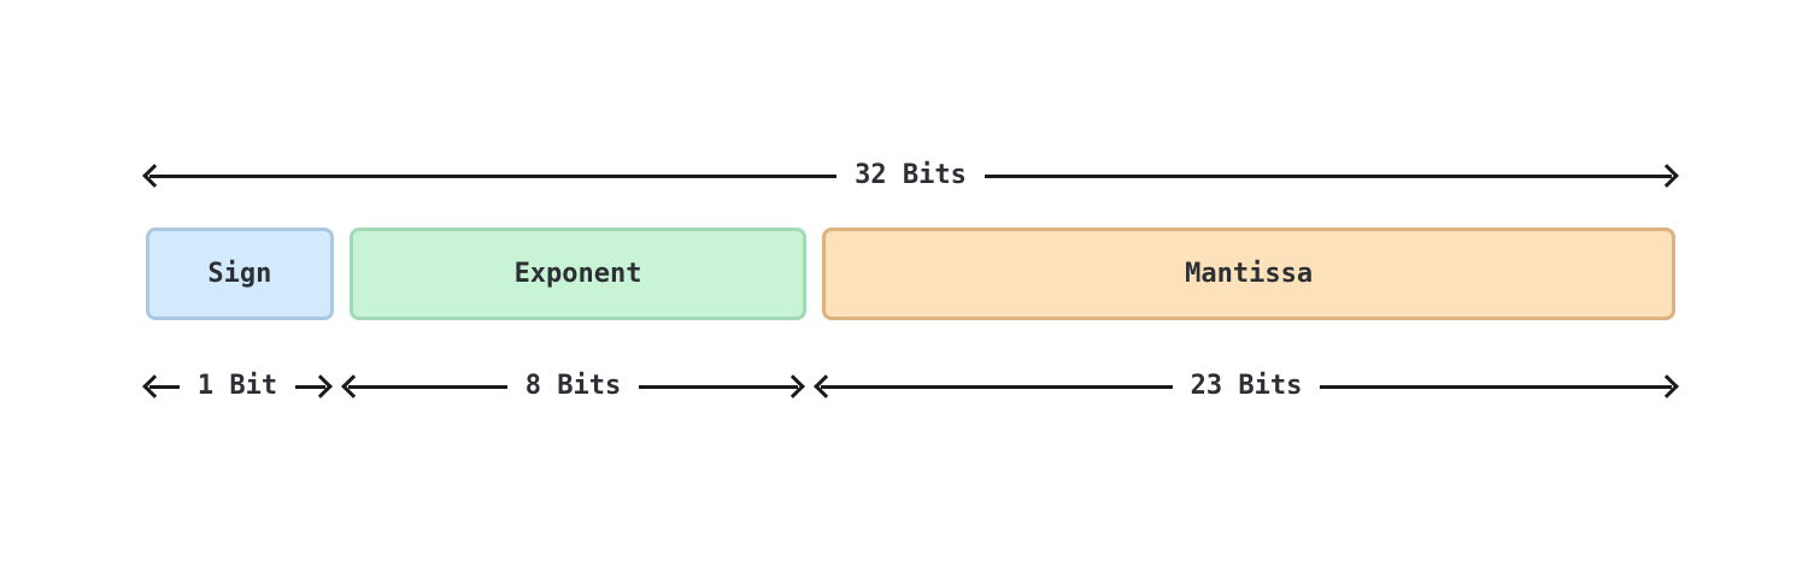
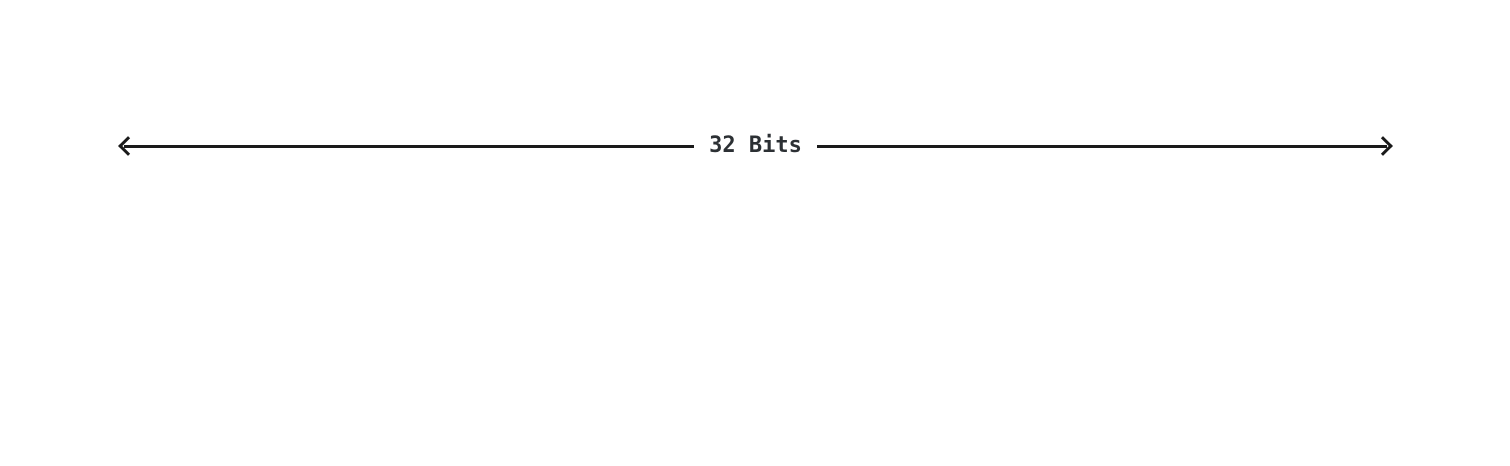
  32 Bits
- Sign
- Exponent
- Mantissa
- 1 Bit
- 8 Bits
- 23 Bits
